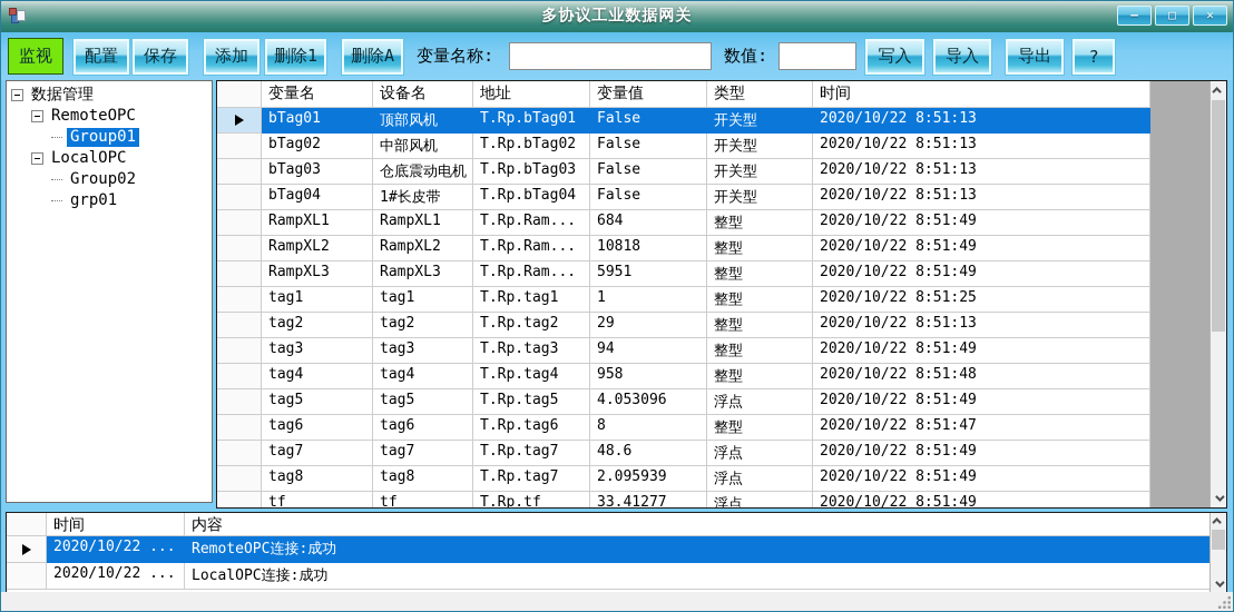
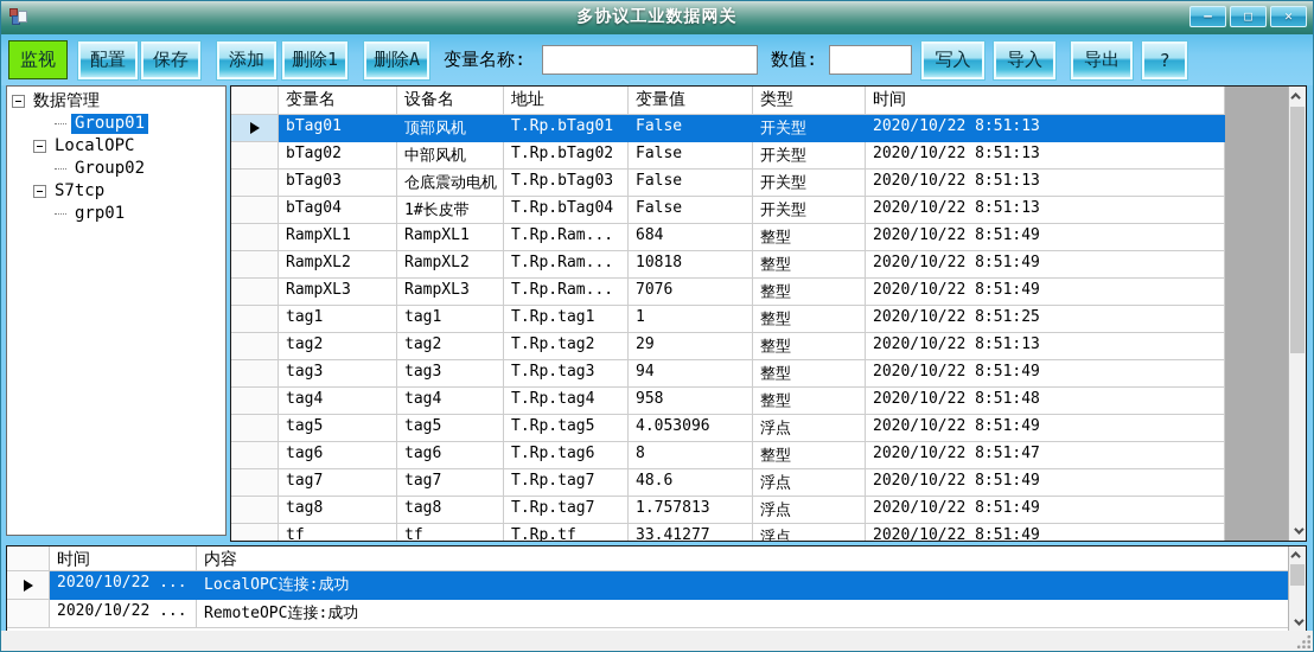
  多协议工业数据网关
  –
  □
  ✕
  监视
  配置
  保存
  添加
  删除1
  删除A
  变量名称:
  数值:
  写入
  导入
  导出
  ?
  数据管理
- RemoteOPC
  Group01
  LocalOPC
  Group02
+ S7tcp
  grp01
  变量名
  设备名
  地址
  变量值
  类型
  时间
  bTag01
  顶部风机
  T.Rp.bTag01
  False
  开关型
  2020/10/22 8:51:13
  bTag02
  中部风机
  T.Rp.bTag02
  False
  开关型
  2020/10/22 8:51:13
  bTag03
  仓底震动电机
  T.Rp.bTag03
  False
  开关型
  2020/10/22 8:51:13
  bTag04
  1#长皮带
  T.Rp.bTag04
  False
  开关型
  2020/10/22 8:51:13
  RampXL1
  RampXL1
  T.Rp.Ram...
  684
  整型
  2020/10/22 8:51:49
  RampXL2
  RampXL2
  T.Rp.Ram...
  10818
  整型
  2020/10/22 8:51:49
  RampXL3
  RampXL3
  T.Rp.Ram...
- 5951
+ 7076
  整型
  2020/10/22 8:51:49
  tag1
  tag1
  T.Rp.tag1
  1
  整型
  2020/10/22 8:51:25
  tag2
  tag2
  T.Rp.tag2
  29
  整型
  2020/10/22 8:51:13
  tag3
  tag3
  T.Rp.tag3
  94
  整型
  2020/10/22 8:51:49
  tag4
  tag4
  T.Rp.tag4
  958
  整型
  2020/10/22 8:51:48
  tag5
  tag5
  T.Rp.tag5
  4.053096
  浮点
  2020/10/22 8:51:49
  tag6
  tag6
  T.Rp.tag6
  8
  整型
  2020/10/22 8:51:47
  tag7
  tag7
  T.Rp.tag7
  48.6
  浮点
  2020/10/22 8:51:49
  tag8
  tag8
  T.Rp.tag7
- 2.095939
+ 1.757813
  浮点
  2020/10/22 8:51:49
  tf
  tf
  T.Rp.tf
  33.41277
  浮点
  2020/10/22 8:51:49
  时间
  内容
  2020/10/22 ...
- RemoteOPC连接:成功
+ LocalOPC连接:成功
  2020/10/22 ...
- LocalOPC连接:成功
+ RemoteOPC连接:成功
